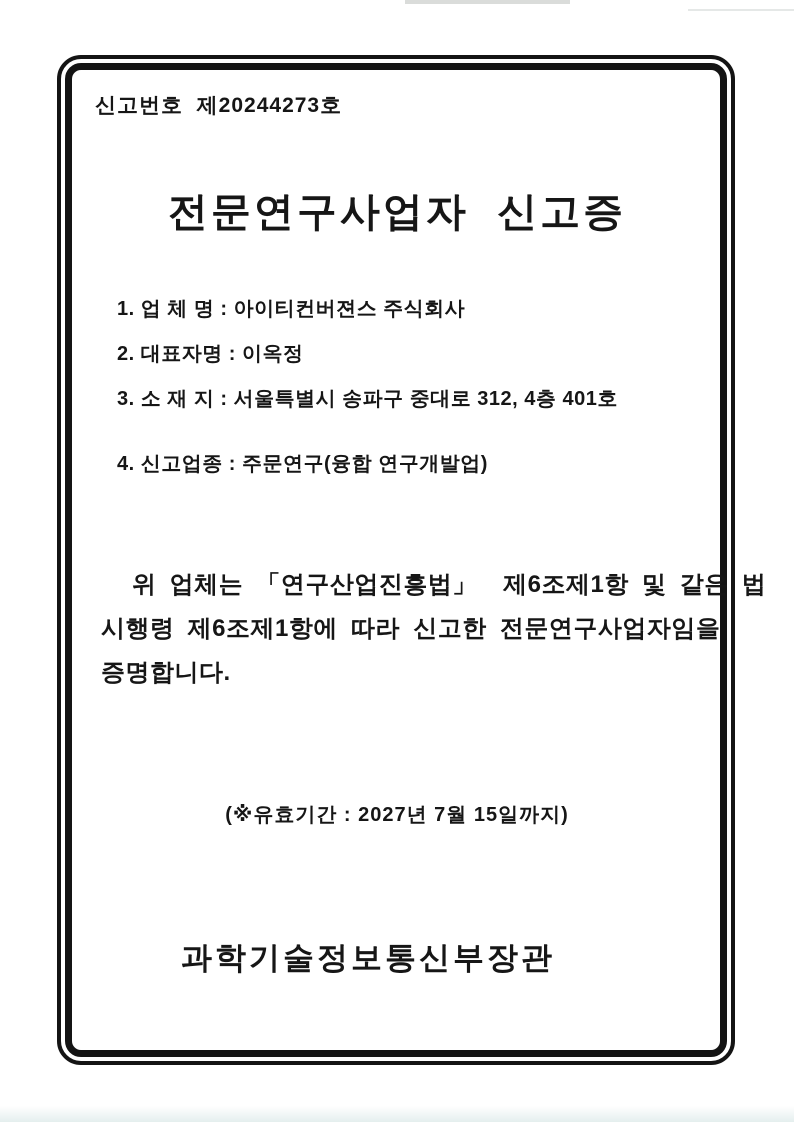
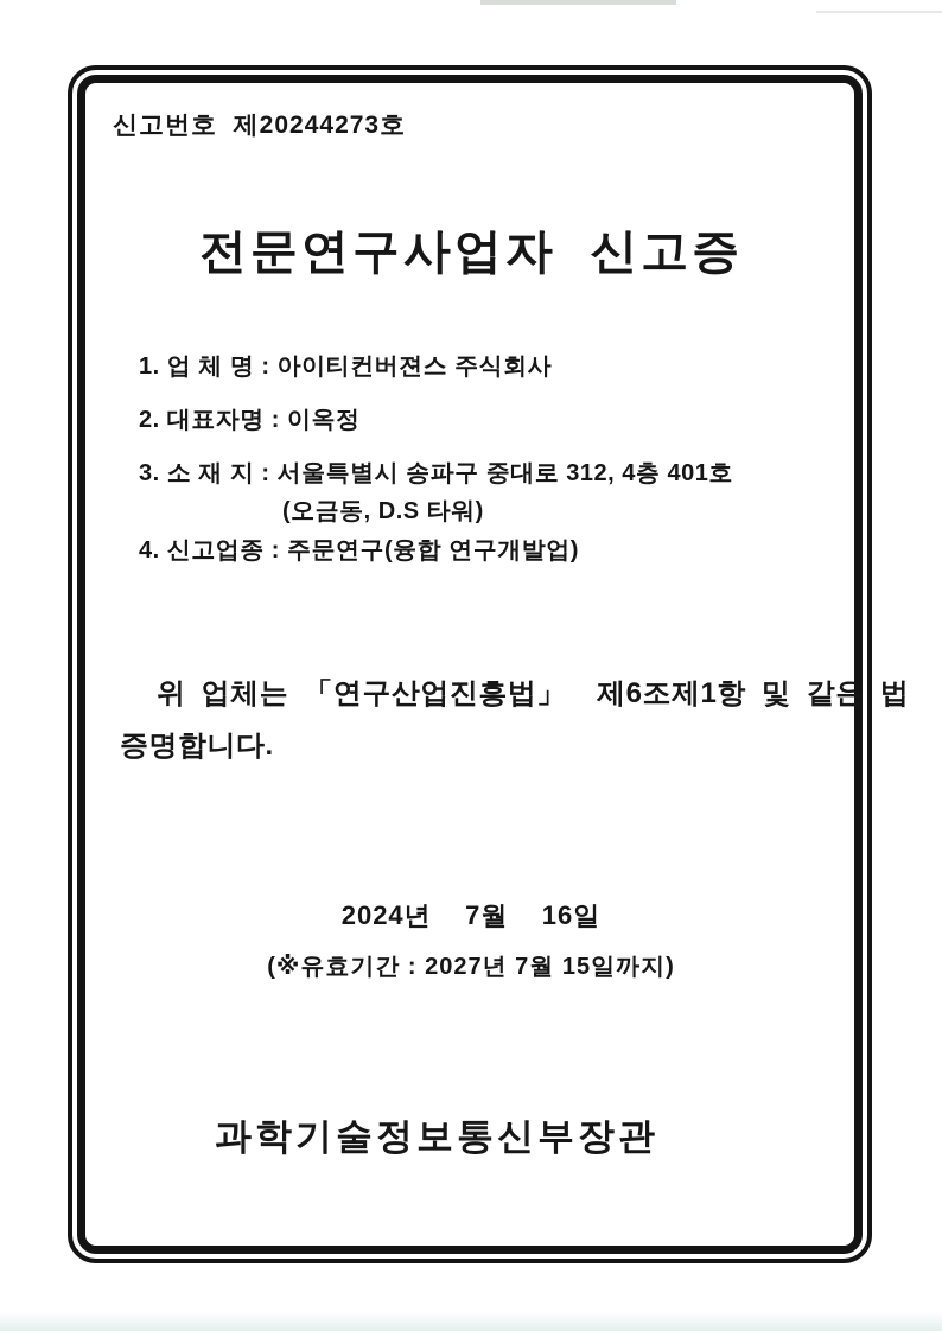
  신고번호 제20244273호
  전문연구사업자 신고증
  1. 업 체 명 : 아이티컨버젼스 주식회사
  2. 대표자명 : 이옥정
  3. 소 재 지 : 서울특별시 송파구 중대로 312, 4층 401호
+ (오금동, D.S 타워)
  4. 신고업종 : 주문연구(융합 연구개발업)
  위 업체는 「연구산업진흥법」 제6조제1항 및 같은 법
- 시행령 제6조제1항에 따라 신고한 전문연구사업자임을
  증명합니다.
+ 2024년 7월 16일
  (※유효기간 : 2027년 7월 15일까지)
  과학기술정보통신부장관
